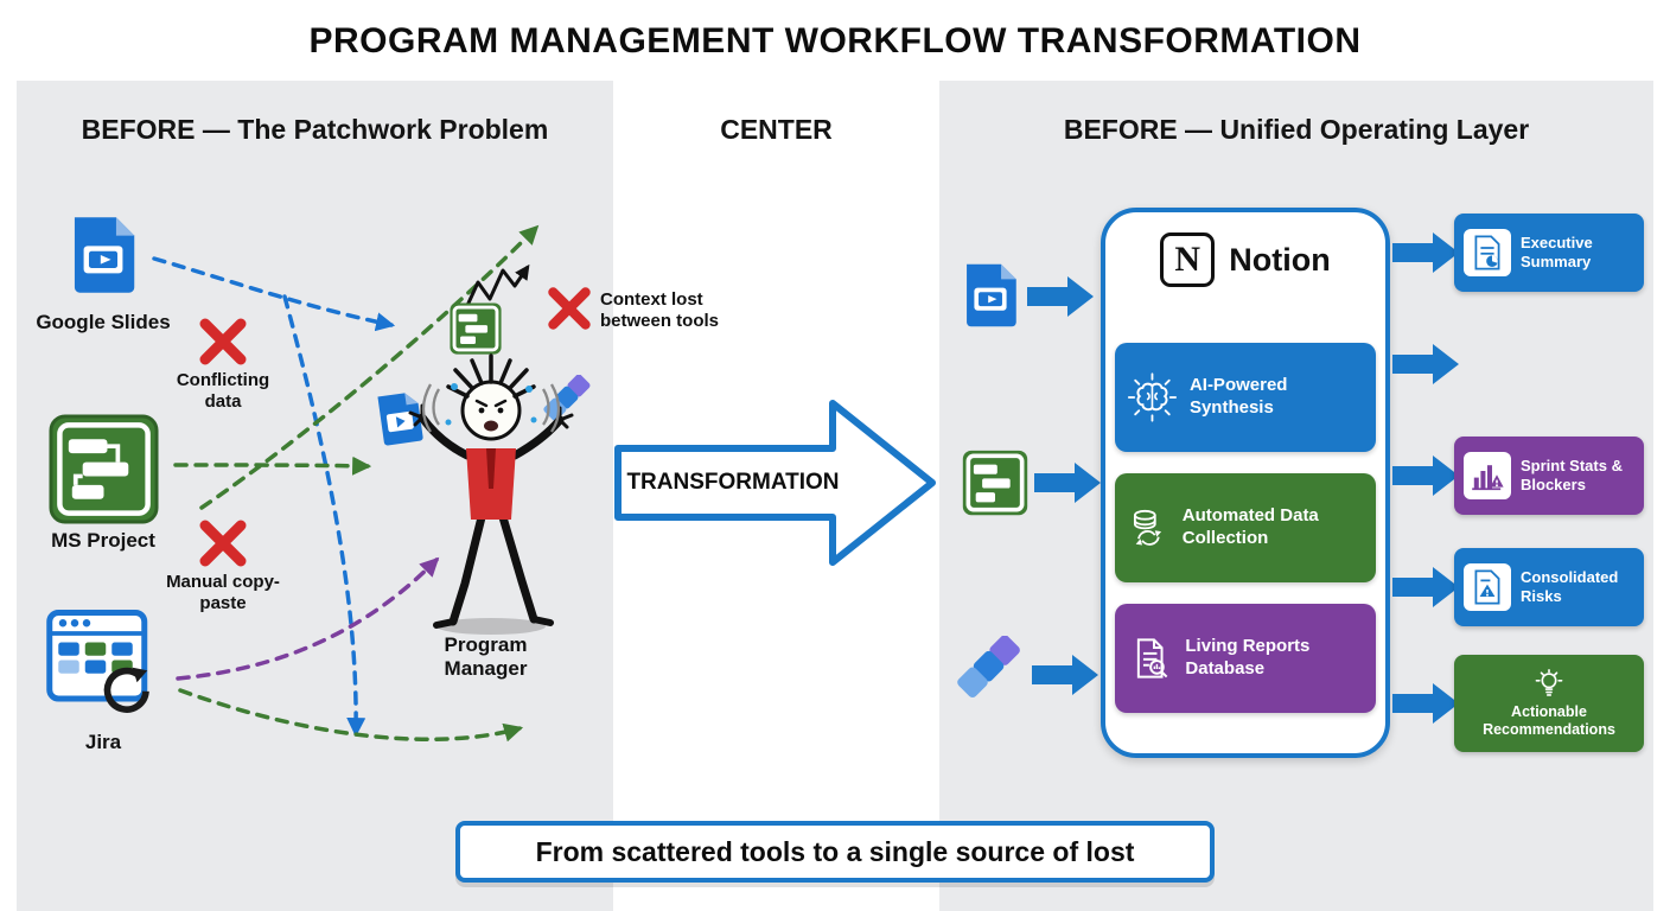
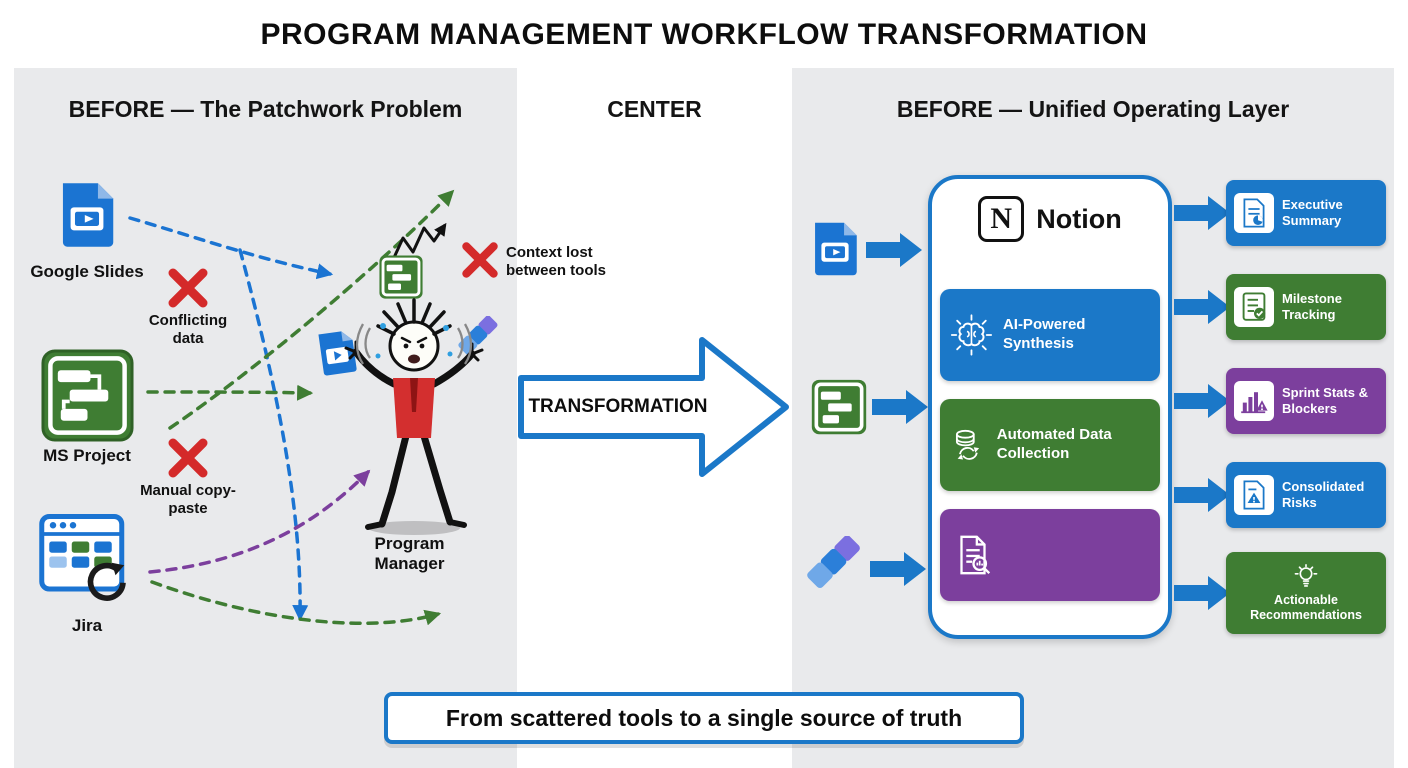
  PROGRAM MANAGEMENT WORKFLOW TRANSFORMATION
  BEFORE — The Patchwork Problem
  CENTER
  BEFORE — Unified Operating Layer
  Google Slides
  Conflicting data
  MS Project
  Manual copy-paste
  Jira
  Context lost between tools
  Program Manager
  TRANSFORMATION
  N
  Notion
  AI-Powered Synthesis
  Automated Data Collection
- Living Reports Database
  Executive Summary
+ Milestone Tracking
  Sprint Stats & Blockers
  Consolidated Risks
  Actionable Recommendations
- From scattered tools to a single source of lost
+ From scattered tools to a single source of truth
